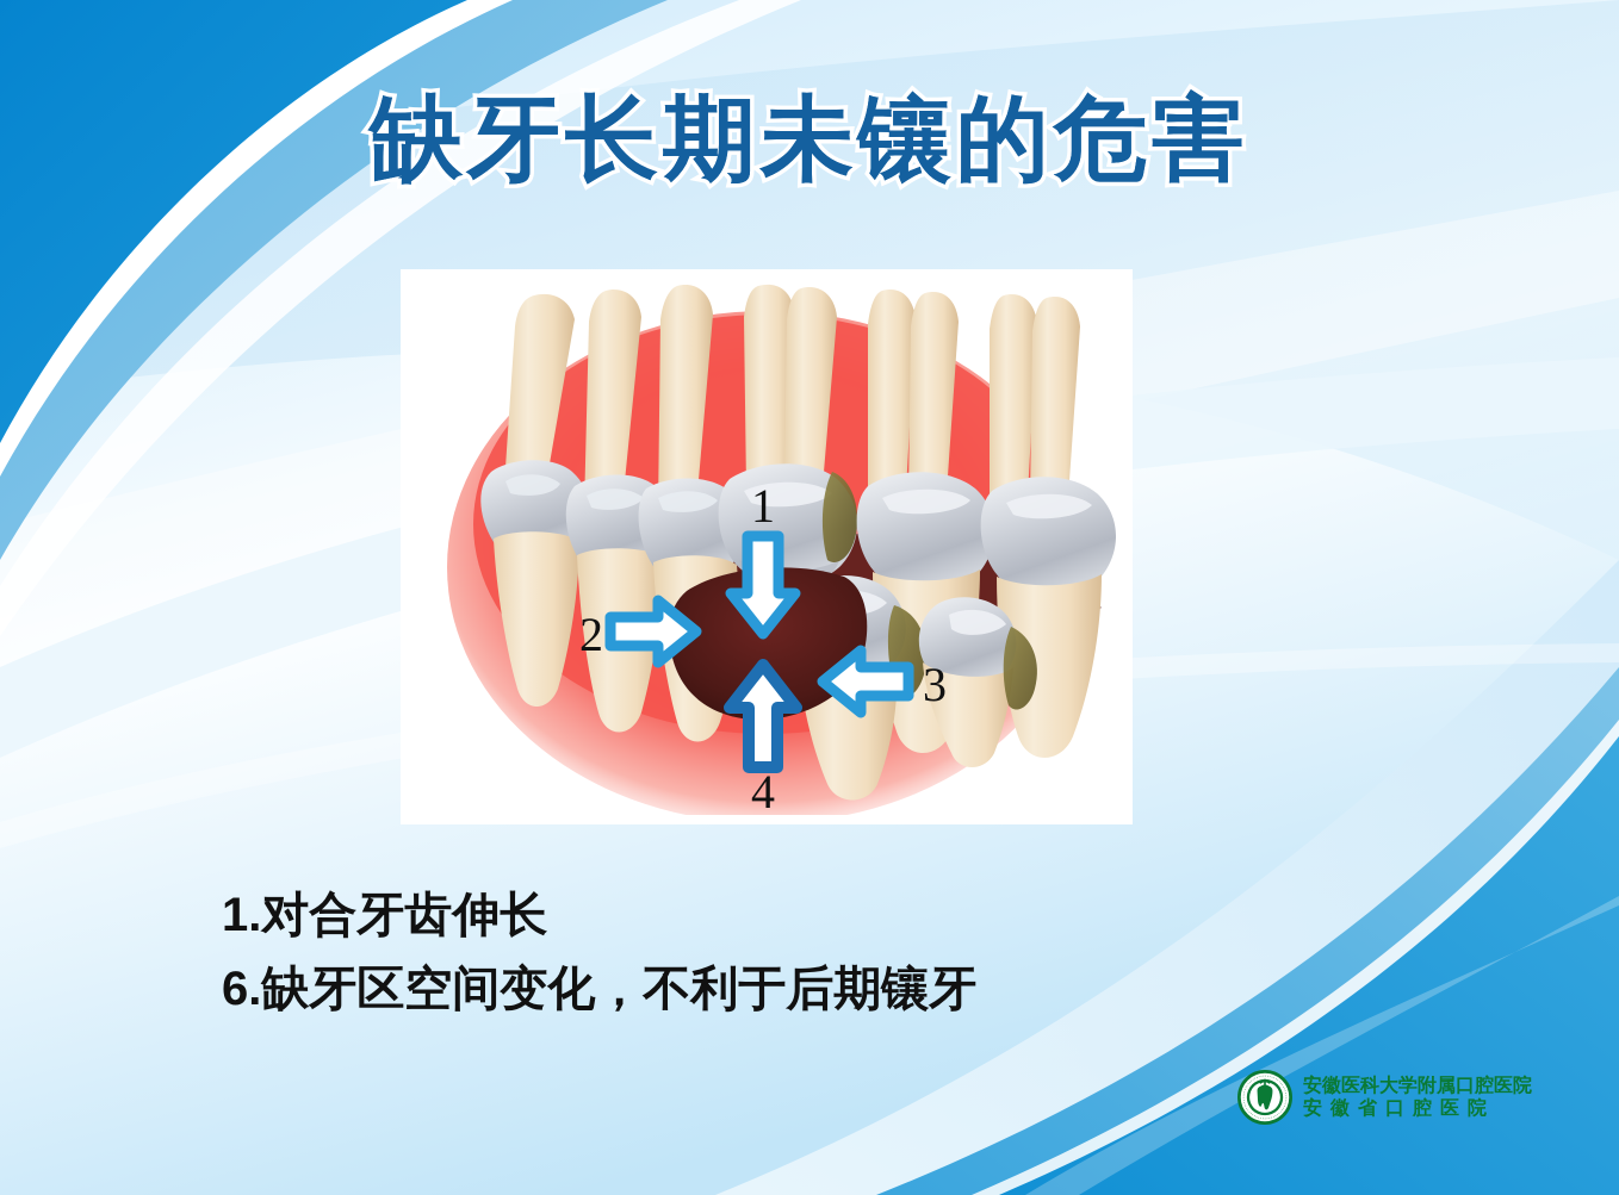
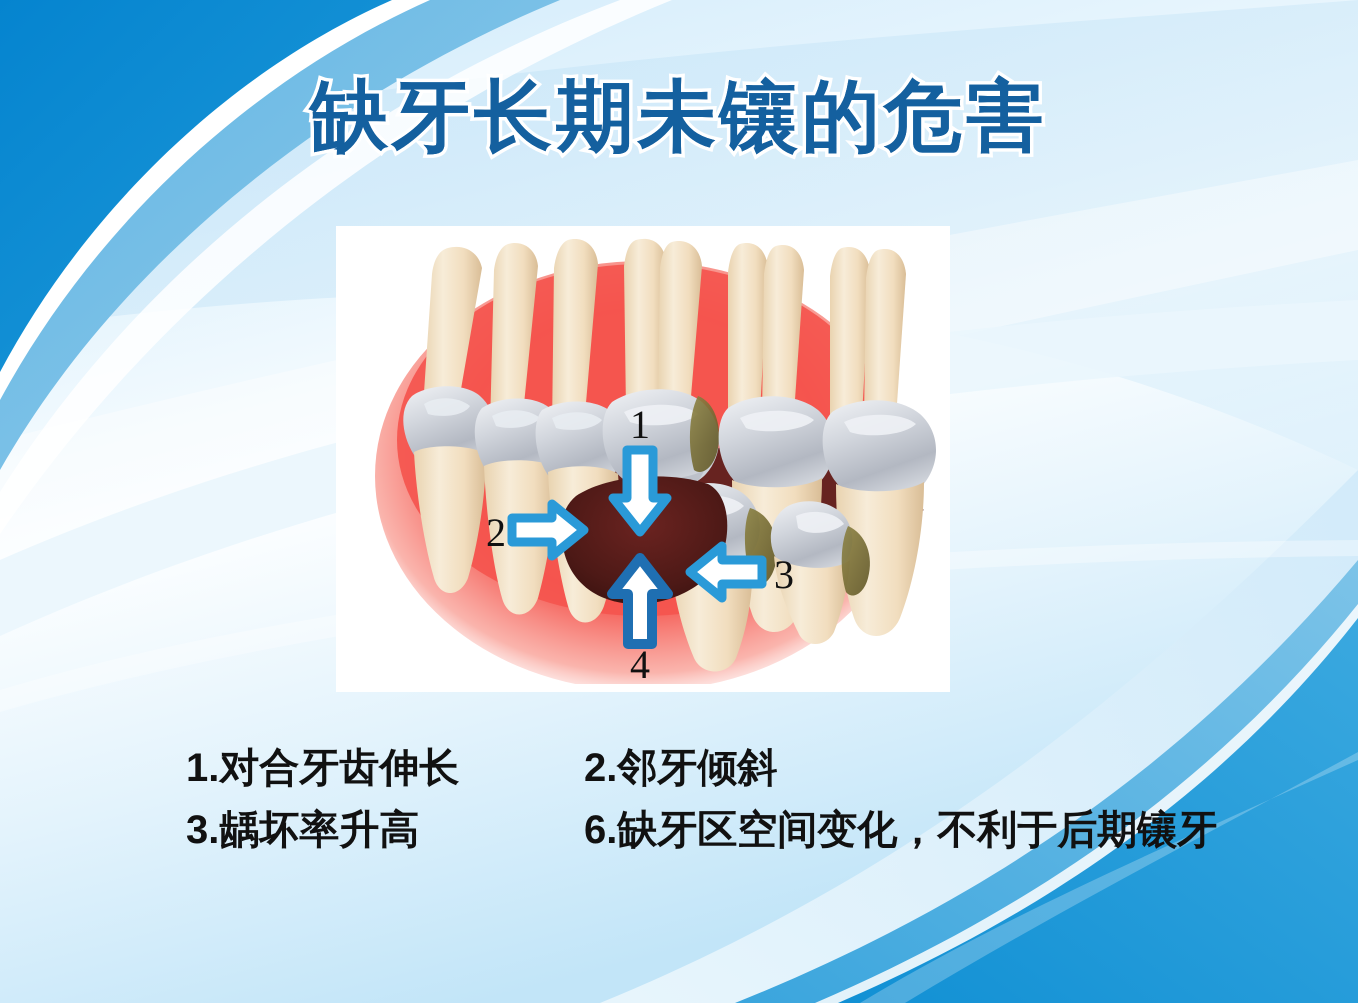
  缺牙长期未镶的危害
  1
  2
  3
  4
  1.对合牙齿伸长
+ 2.邻牙倾斜
+ 3.龋坏率升高
  6.缺牙区空间变化，不利于后期镶牙
- 安徽医科大学附属口腔医院
- 安徽省口腔医院
